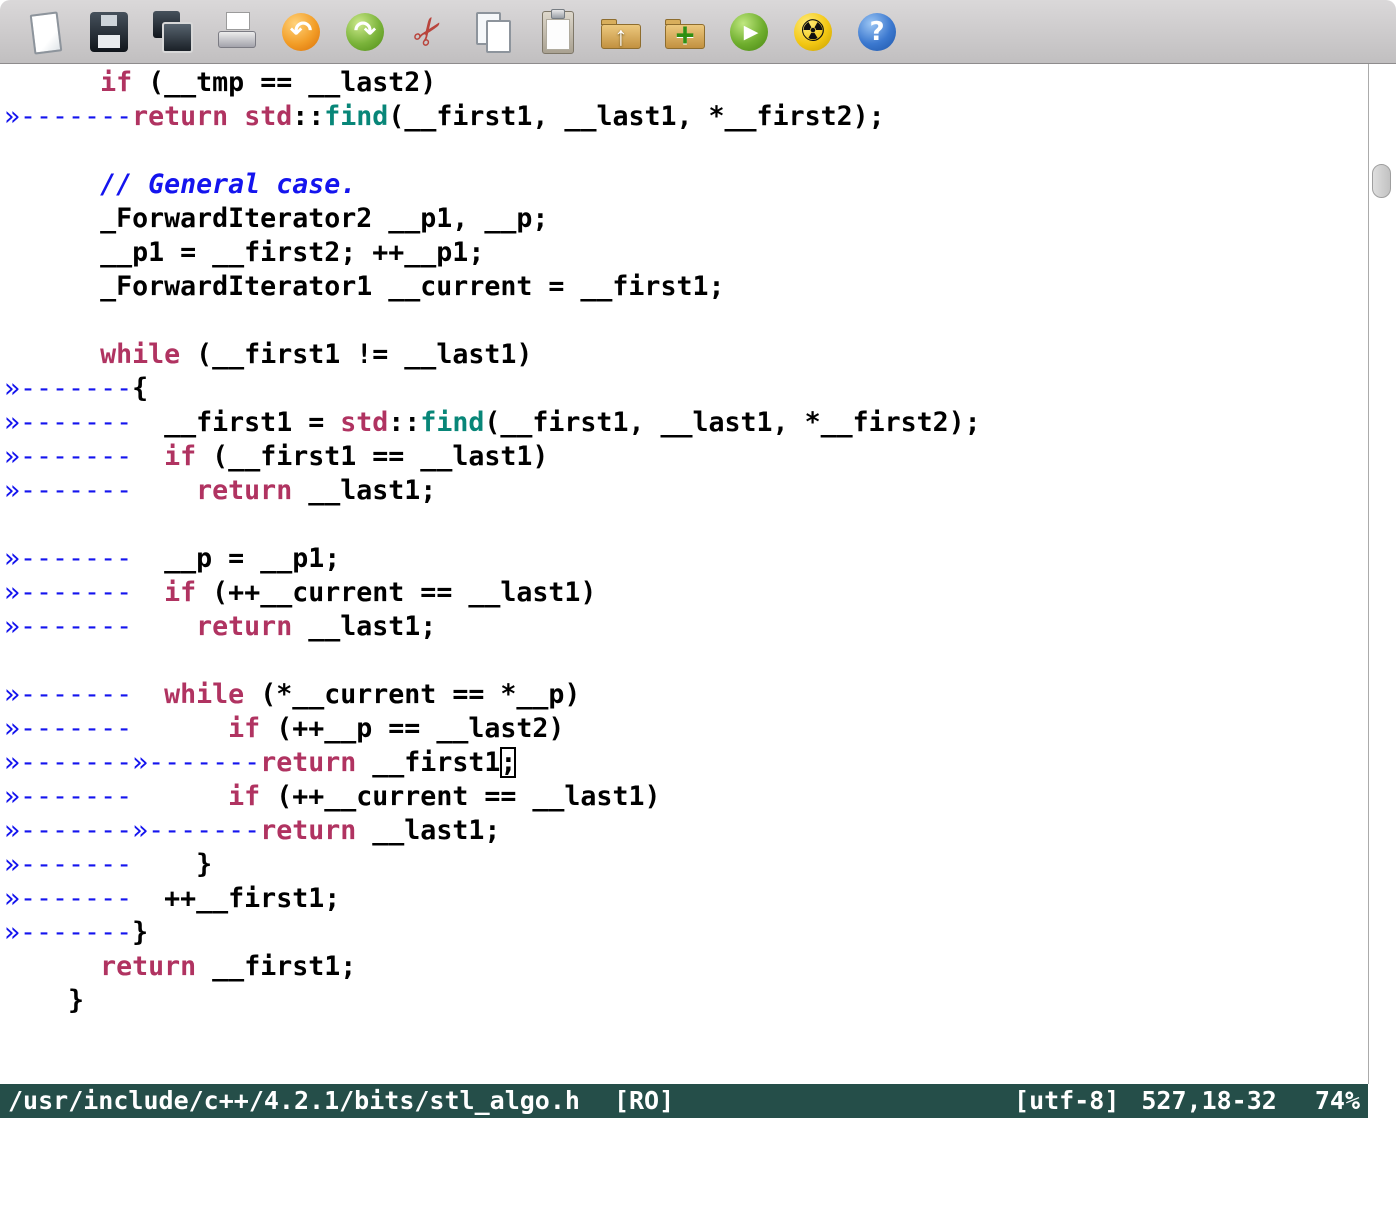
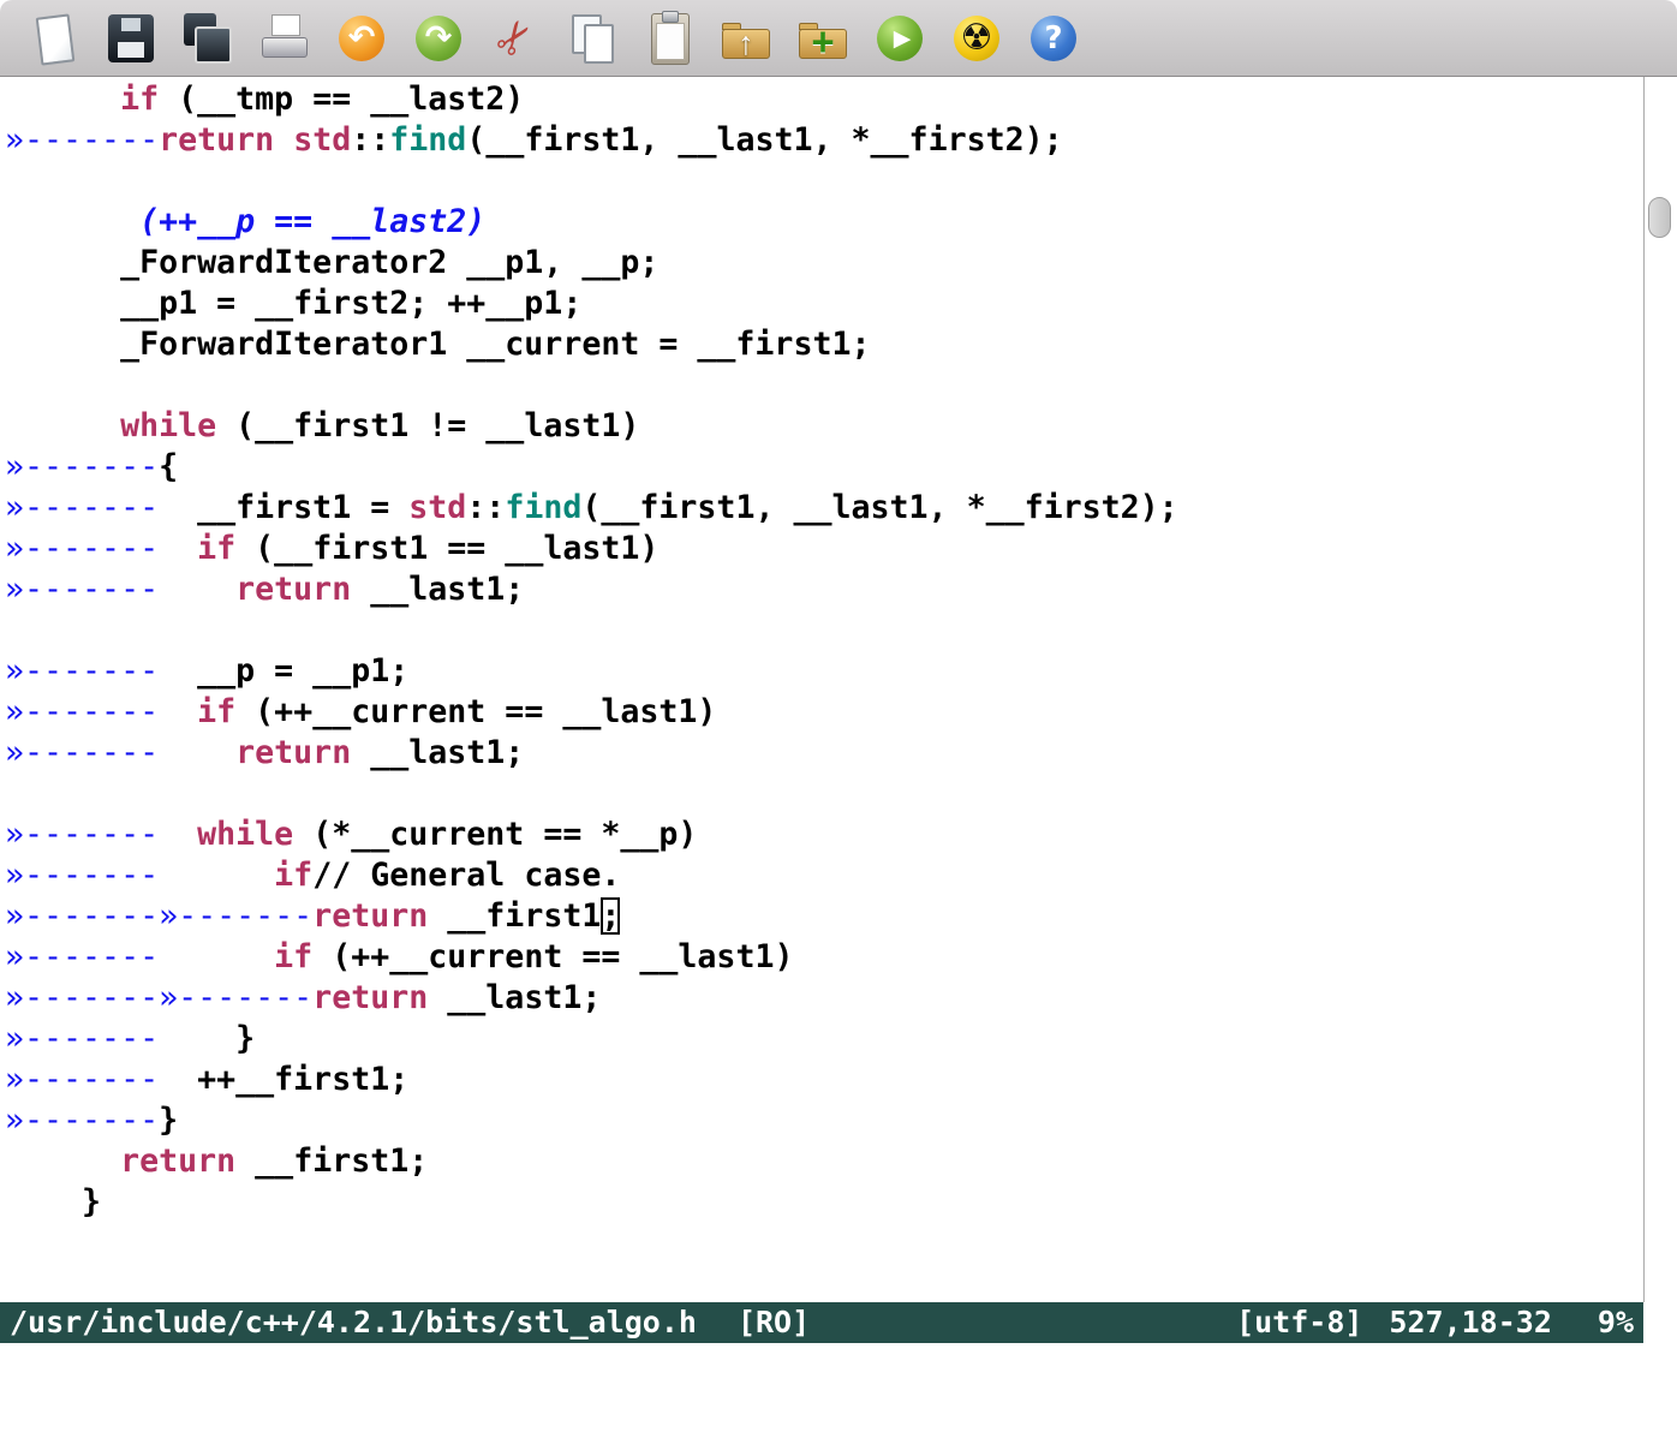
  ↶
  ↷
  ↑
  +
  ▶
  ☢
  ?
  if (__tmp == __last2)
  »-------return std::find(__first1, __last1, *__first2);
- // General case.
+ (++__p == __last2)
  _ForwardIterator2 __p1, __p;
  __p1 = __first2; ++__p1;
  _ForwardIterator1 __current = __first1;
  while (__first1 != __last1)
  »-------{
  »------- __first1 = std::find(__first1, __last1, *__first2);
  »------- if (__first1 == __last1)
  »------- return __last1;
  »------- __p = __p1;
  »------- if (++__current == __last1)
  »------- return __last1;
  »------- while (*__current == *__p)
- »------- if (++__p == __last2)
+ »------- if// General case.
  »-------»-------return __first1;
  »------- if (++__current == __last1)
  »-------»-------return __last1;
  »------- }
  »------- ++__first1;
  »-------}
  return __first1;
  }
  /usr/include/c++/4.2.1/bits/stl_algo.h
  [RO]
  [utf-8]
  527,18-32
- 74%
+ 9%
